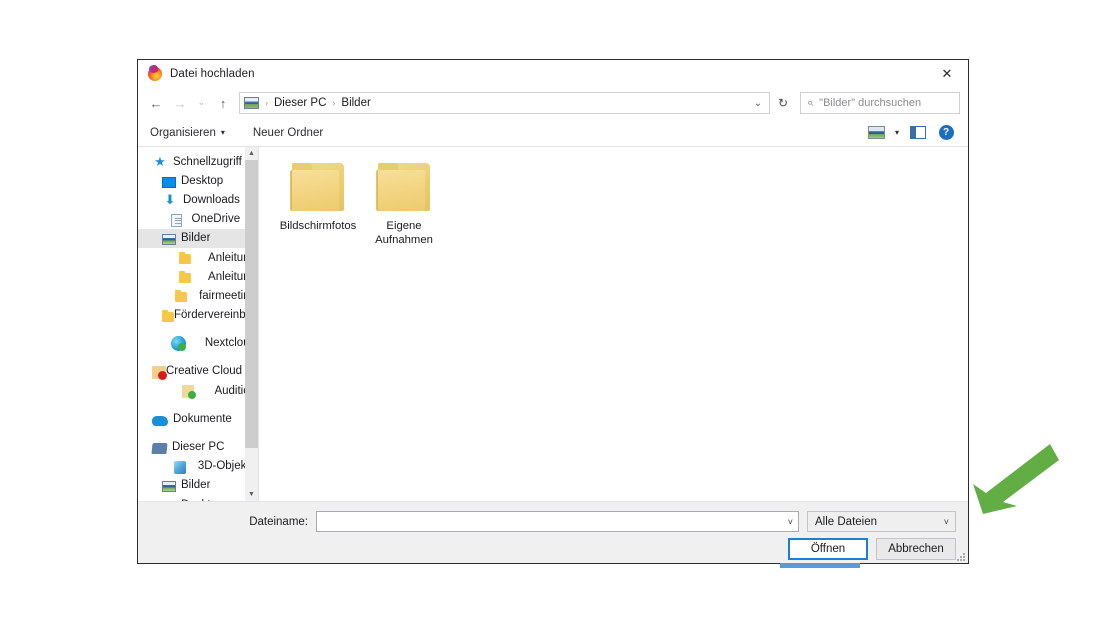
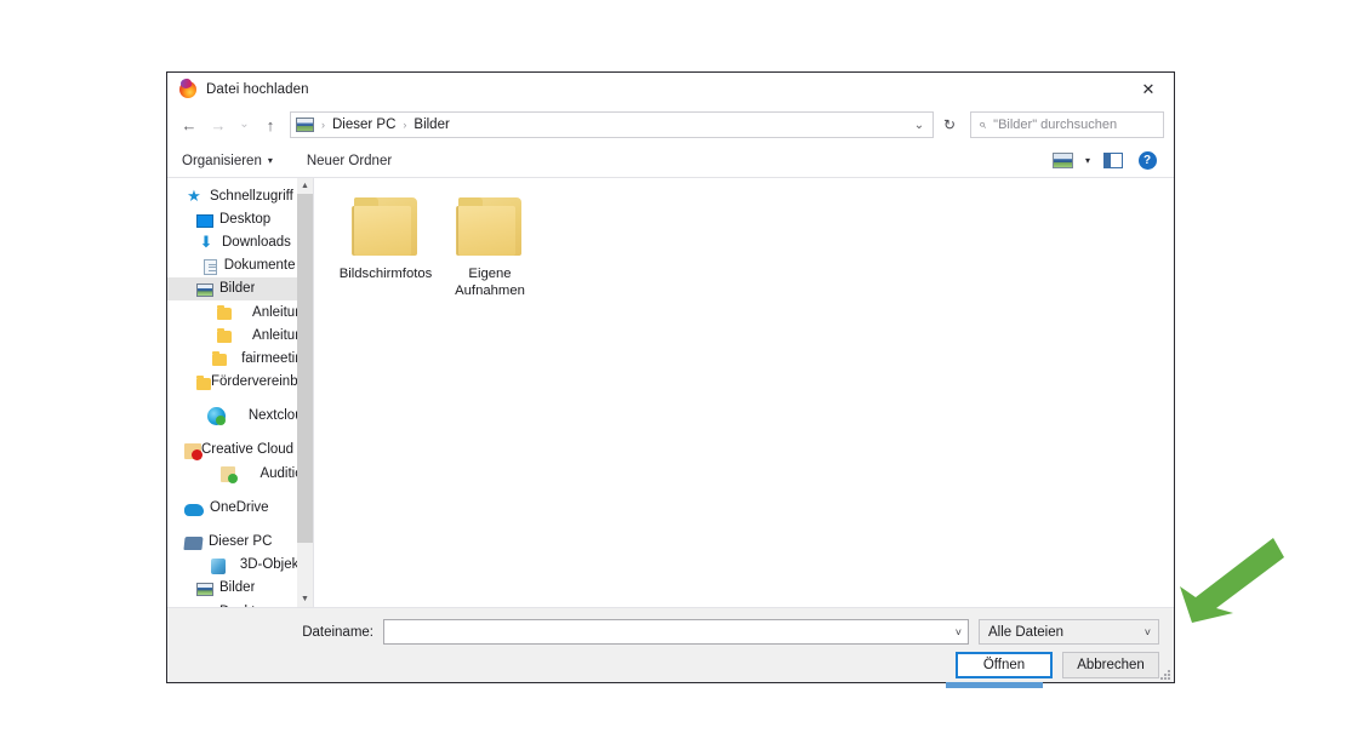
  Datei hochladen
  ✕
  ←
  →
  ⌄
  ↑
  ›
  Dieser PC
  ›
  Bilder
  ⌄
  ↻
  "Bilder" durchsuchen
  Organisieren
  ▾
  Neuer Ordner
  ▾
  ?
  ★
  Schnellzugriff
  Desktop
  ⬇
  Downloads
- OneDrive
+ Dokumente
  Bilder
  Anleitu
  Anleitu
  fairmeeti
  Fördervereinb
  Nextclo
  Creative Cloud
  Auditi
- Dokumente
+ OneDrive
  Dieser PC
  3D-Objek
  Bilder
  Bildschirmfotos
  Eigene Aufnahmen
  Dateiname:
  ˅
  Alle Dateien
  ˅
  Öffnen
  Abbrechen
